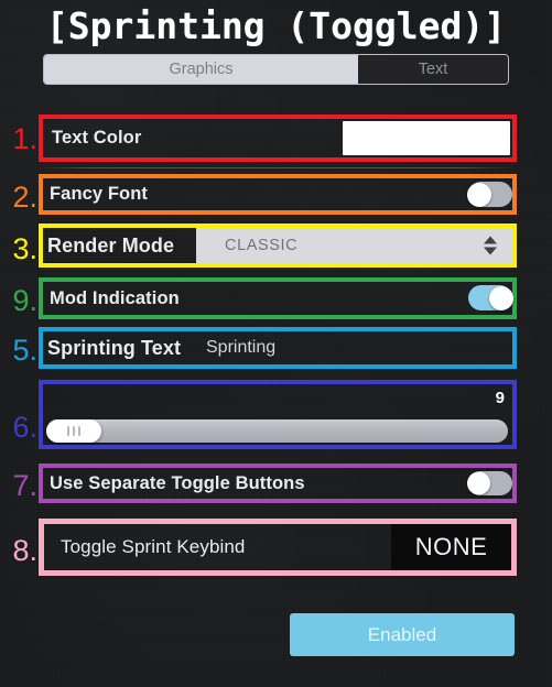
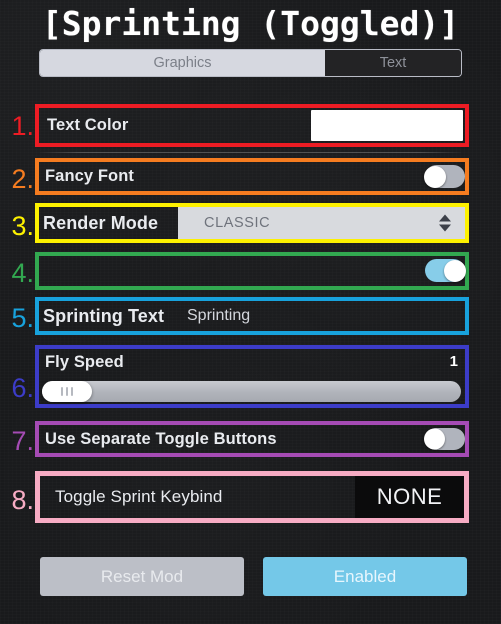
  [Sprinting (Toggled)]
  Graphics
  Text
  1.
  Text Color
  2.
  Fancy Font
  3.
  Render Mode
  CLASSIC
- 9.
+ 4.
- Mod Indication
  5.
  Sprinting Text
  Sprinting
  6.
+ Fly Speed
- 9
+ 1
  7.
  Use Separate Toggle Buttons
  8.
  Toggle Sprint Keybind
  NONE
+ Reset Mod
  Enabled
